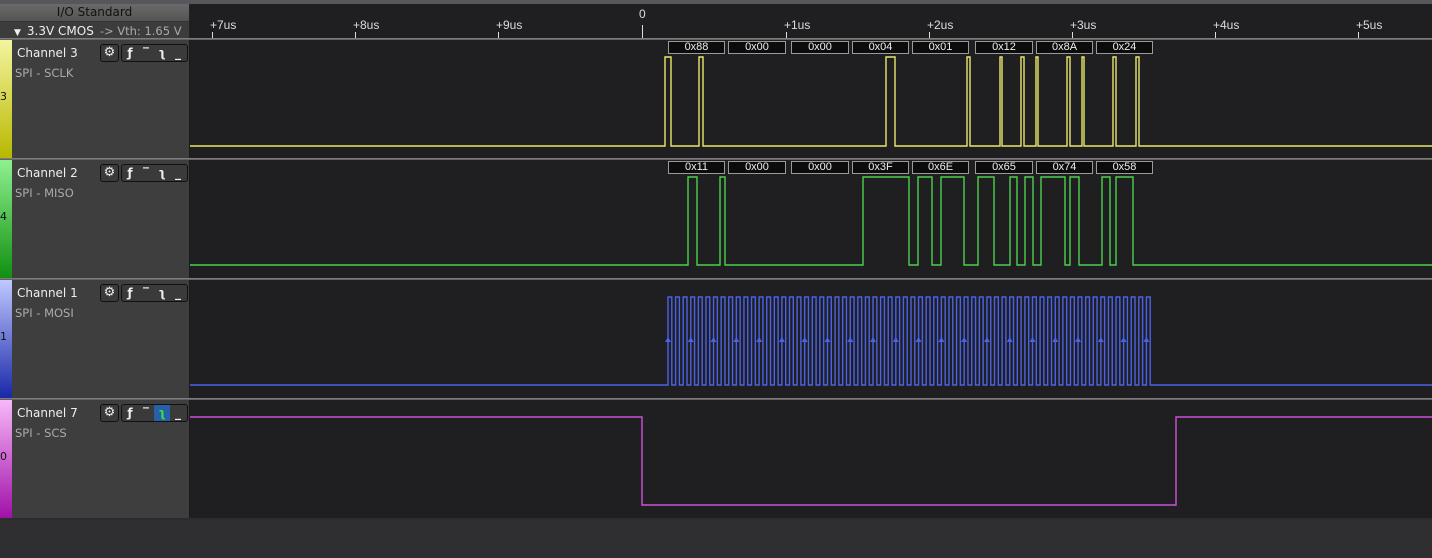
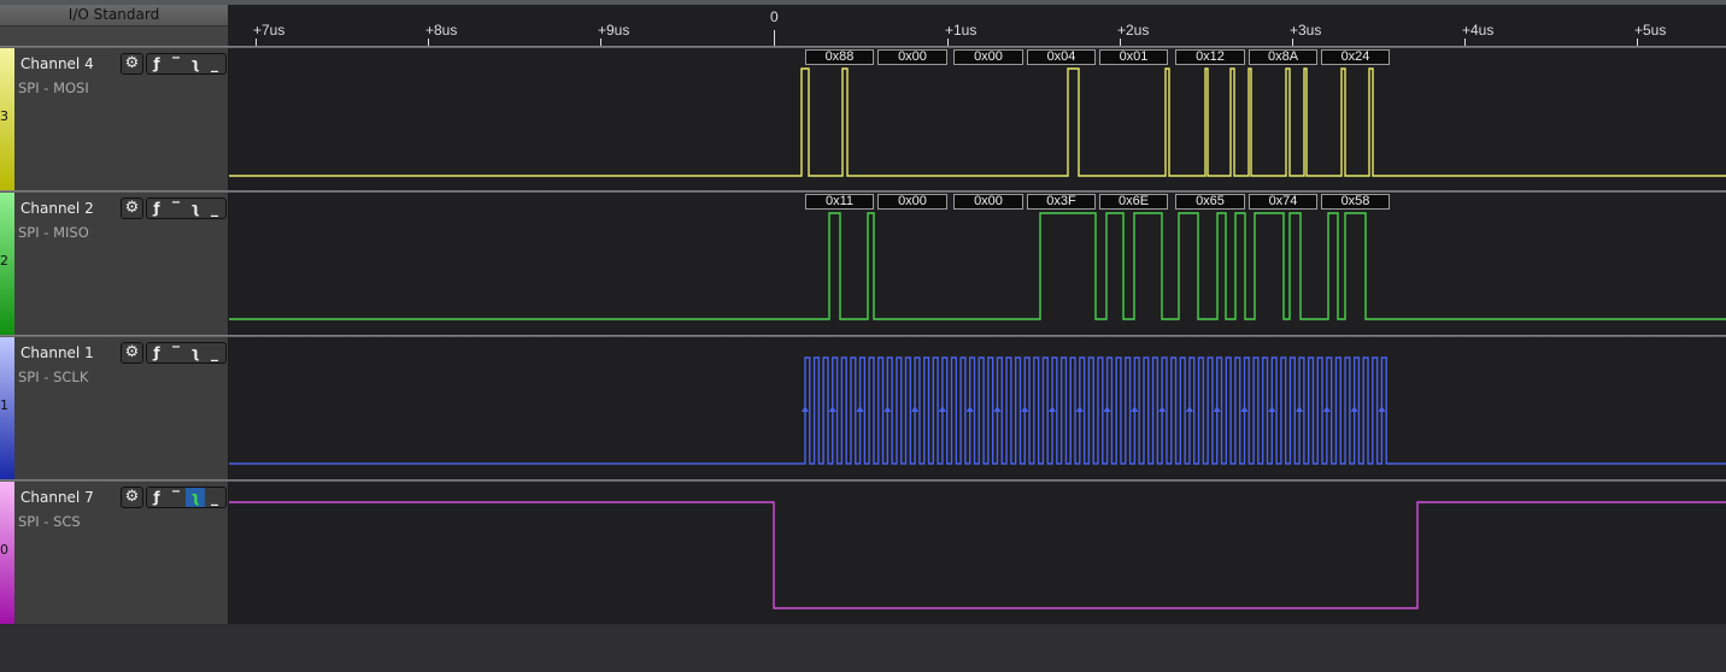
  I/O Standard
- ▼ 3.3V CMOS -> Vth: 1.65 V
  +7us
  +8us
  +9us
  0
  +1us
  +2us
  +3us
  +4us
  +5us
  3
- Channel 3
+ Channel 4
- SPI - SCLK
+ SPI - MOSI
  ⚙
  ƒ
  ‾
  ʅ
  _
  0x88
  0x00
  0x00
  0x04
  0x01
  0x12
  0x8A
  0x24
- 4
+ 2
  Channel 2
  SPI - MISO
  ⚙
  ƒ
  ‾
  ʅ
  _
  0x11
  0x00
  0x00
  0x3F
  0x6E
  0x65
  0x74
  0x58
  1
  Channel 1
- SPI - MOSI
+ SPI - SCLK
  ⚙
  ƒ
  ‾
  ʅ
  _
  0
  Channel 7
  SPI - SCS
  ⚙
  ƒ
  ‾
  ʅ
  _
